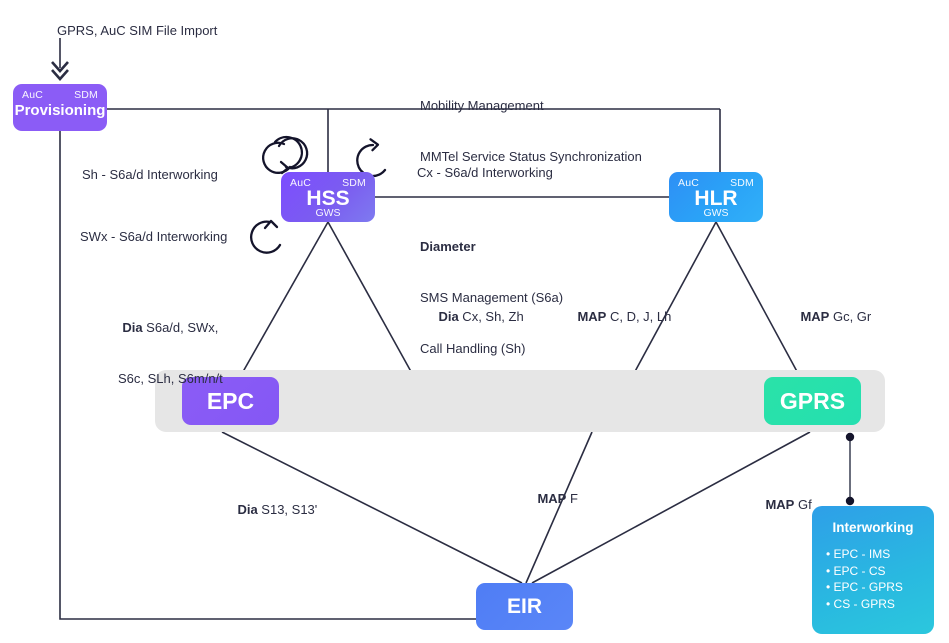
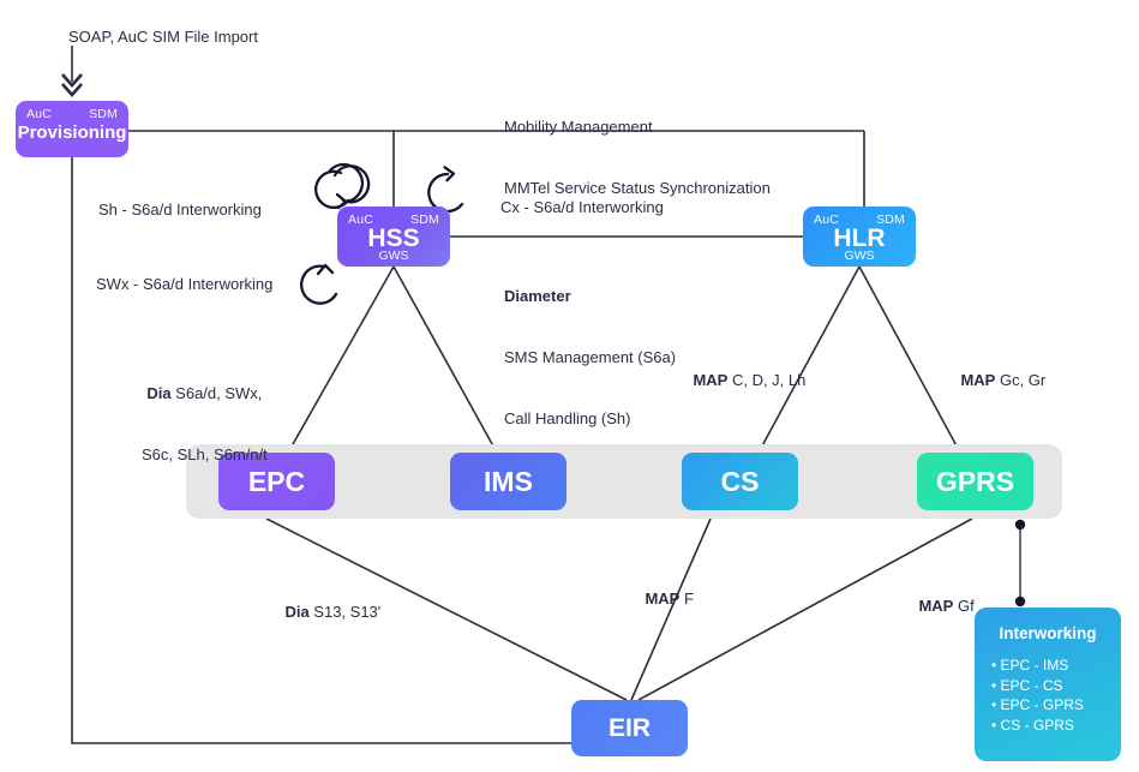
  AuC
  SDM
  Provisioning
  AuC
  SDM
  HSS
  GWS
  AuC
  SDM
  HLR
  GWS
  EPC
+ IMS
+ CS
  GPRS
  EIR
  Interworking
  EPC - IMS
  EPC - CS
  EPC - GPRS
  CS - GPRS
- GPRS, AuC SIM File Import
+ SOAP, AuC SIM File Import
  Mobility Management
  MMTel Service Status Synchronization
  Sh - S6a/d Interworking
  SWx - S6a/d Interworking
  Cx - S6a/d Interworking
  Diameter
  SMS Management (S6a)
  Call Handling (Sh)
  Dia S6a/d, SWx,
  S6c, SLh, S6m/n/t
- Dia Cx, Sh, Zh
  MAP C, D, J, Lh
  MAP Gc, Gr
  Dia S13, S13'
  MAP F
  MAP Gf
